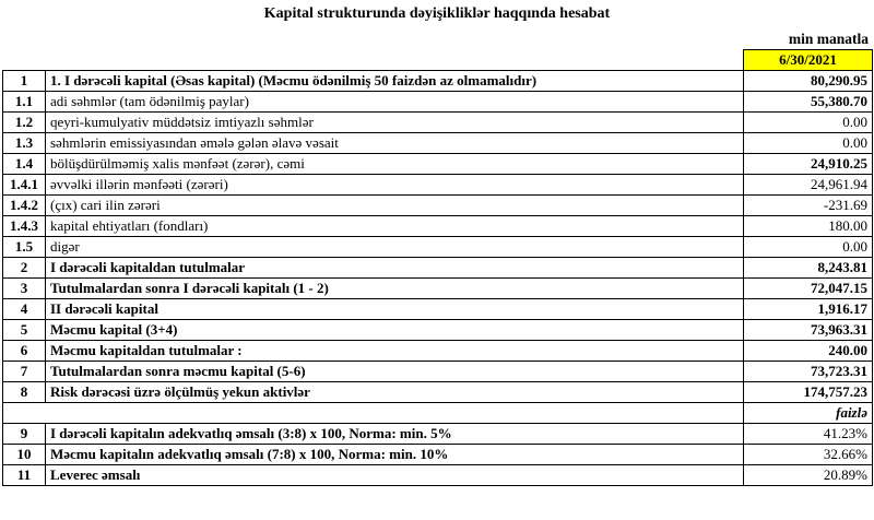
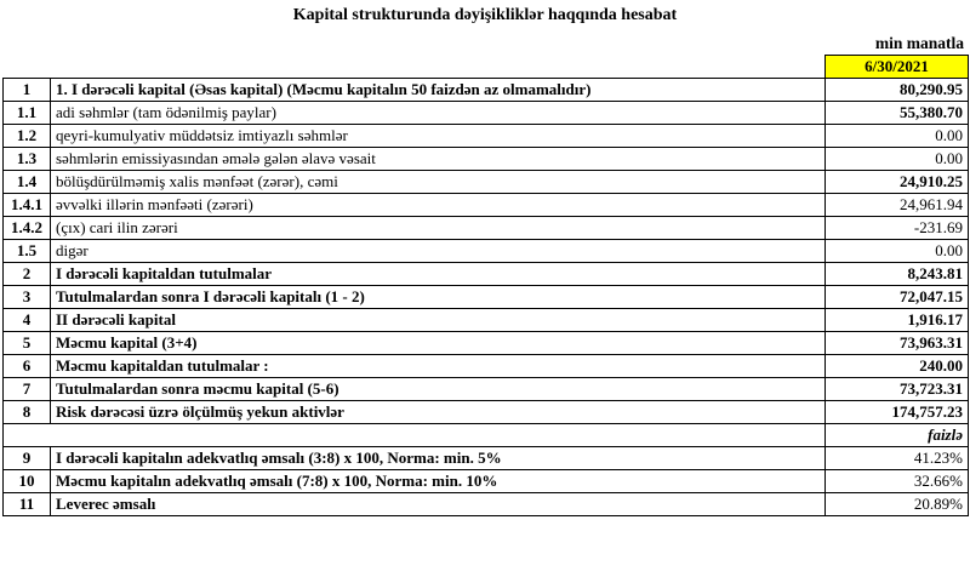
  Kapital strukturunda dəyişikliklər haqqında hesabat
  min manatla
  	6/30/2021
- 1	1. I dərəcəli kapital (Əsas kapital) (Məcmu ödənilmiş 50 faizdən az olmamalıdır)	80,290.95
+ 1	1. I dərəcəli kapital (Əsas kapital) (Məcmu kapitalın 50 faizdən az olmamalıdır)	80,290.95
  1.1	adi səhmlər (tam ödənilmiş paylar)	55,380.70
  1.2	qeyri-kumulyativ müddətsiz imtiyazlı səhmlər	0.00
  1.3	səhmlərin emissiyasından əmələ gələn əlavə vəsait	0.00
  1.4	bölüşdürülməmiş xalis mənfəət (zərər), cəmi	24,910.25
  1.4.1	əvvəlki illərin mənfəəti (zərəri)	24,961.94
  1.4.2	(çıx) cari ilin zərəri	-231.69
- 1.4.3	kapital ehtiyatları (fondları)	180.00
  1.5	digər	0.00
  2	I dərəcəli kapitaldan tutulmalar	8,243.81
  3	Tutulmalardan sonra I dərəcəli kapitalı (1 - 2)	72,047.15
  4	II dərəcəli kapital	1,916.17
  5	Məcmu kapital (3+4)	73,963.31
  6	Məcmu kapitaldan tutulmalar :	240.00
  7	Tutulmalardan sonra məcmu kapital (5-6)	73,723.31
  8	Risk dərəcəsi üzrə ölçülmüş yekun aktivlər	174,757.23
  	faizlə
  9	I dərəcəli kapitalın adekvatlıq əmsalı (3:8) x 100, Norma: min. 5%	41.23%
  10	Məcmu kapitalın adekvatlıq əmsalı (7:8) x 100, Norma: min. 10%	32.66%
  11	Leverec əmsalı	20.89%
